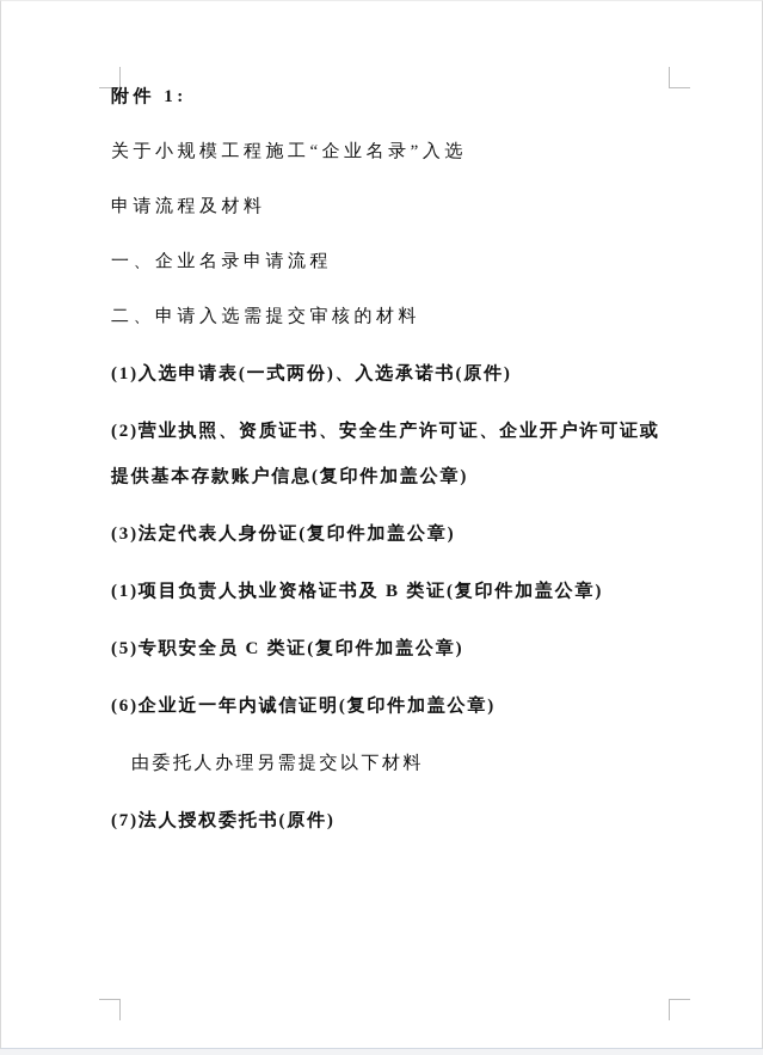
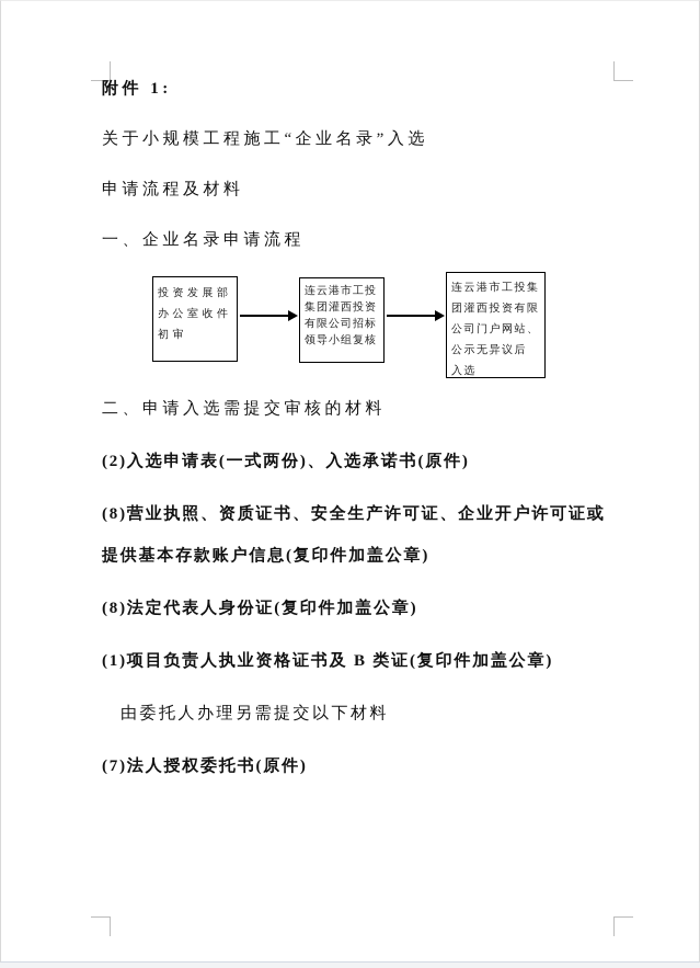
  附件 1:
  关于小规模工程施工“企业名录”入选
  申请流程及材料
  一、企业名录申请流程
+ 投资发展部
+ 办公室收件
+ 初审
+ 连云港市工投
+ 集团灌西投资
+ 有限公司招标
+ 领导小组复核
+ 连云港市工投集
+ 团灌西投资有限
+ 公司门户网站、
+ 公示无异议后
+ 入选
  二、申请入选需提交审核的材料
- (1)入选申请表(一式两份)、入选承诺书(原件)
+ (2)入选申请表(一式两份)、入选承诺书(原件)
- (2)营业执照、资质证书、安全生产许可证、企业开户许可证或提供基本存款账户信息(复印件加盖公章)
+ (8)营业执照、资质证书、安全生产许可证、企业开户许可证或提供基本存款账户信息(复印件加盖公章)
- (3)法定代表人身份证(复印件加盖公章)
+ (8)法定代表人身份证(复印件加盖公章)
  (1)项目负责人执业资格证书及 B 类证(复印件加盖公章)
- (5)专职安全员 C 类证(复印件加盖公章)
- (6)企业近一年内诚信证明(复印件加盖公章)
  由委托人办理另需提交以下材料
  (7)法人授权委托书(原件)
